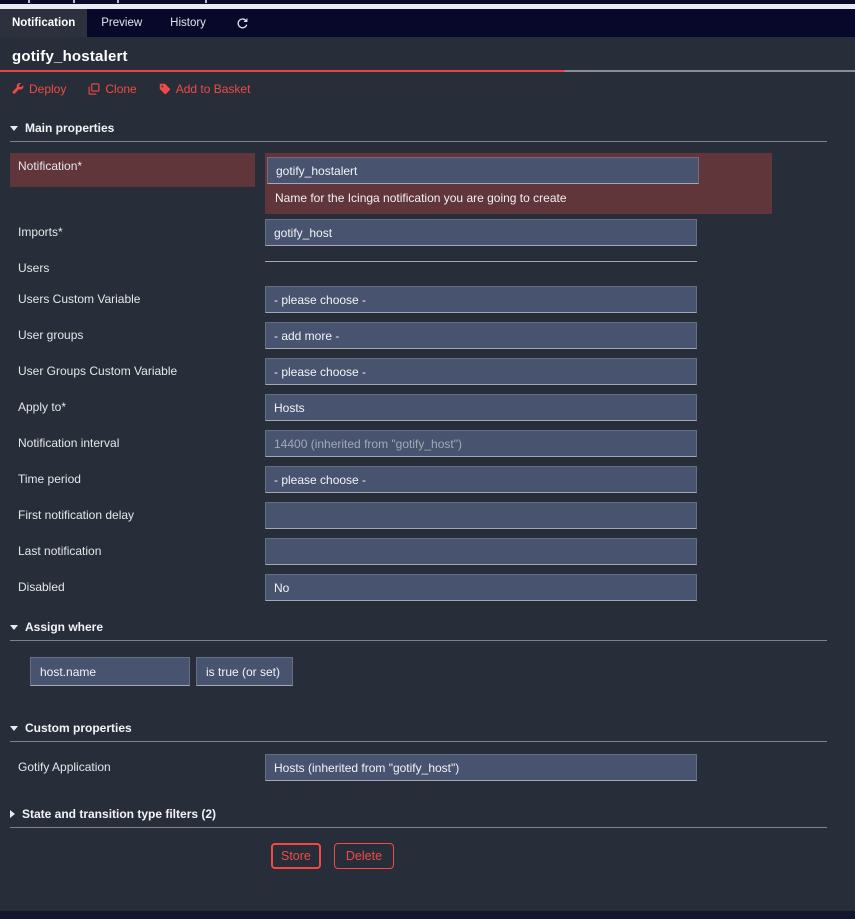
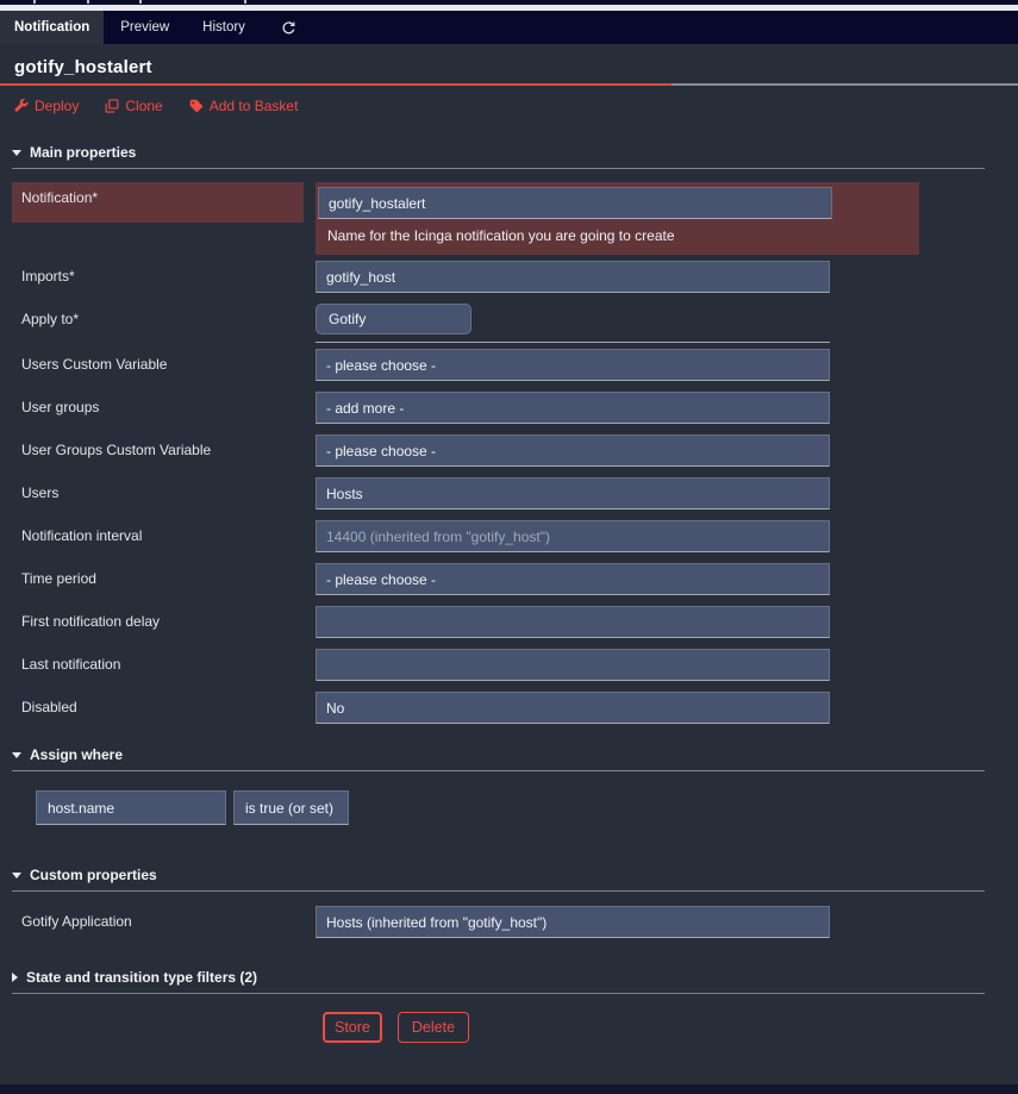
  Notification
  Preview
  History
  gotify_hostalert
  Deploy
  Clone
  Add to Basket
  Main properties
  Notification*
  gotify_hostalert
  Name for the Icinga notification you are going to create
  Imports*
  gotify_host
- Users
+ Apply to*
+ Gotify
  Users Custom Variable
  - please choose -
  User groups
  - add more -
  User Groups Custom Variable
  - please choose -
- Apply to*
+ Users
  Hosts
  Notification interval
  14400 (inherited from "gotify_host")
  Time period
  - please choose -
  First notification delay
  Last notification
  Disabled
  No
  Assign where
  host.name
  is true (or set)
  Custom properties
  Gotify Application
  Hosts (inherited from "gotify_host")
  State and transition type filters (2)
  Store
  Delete
